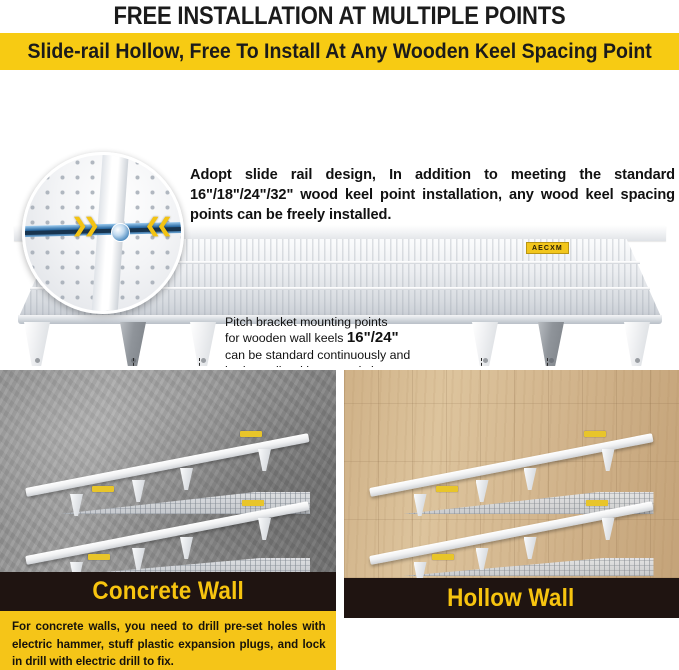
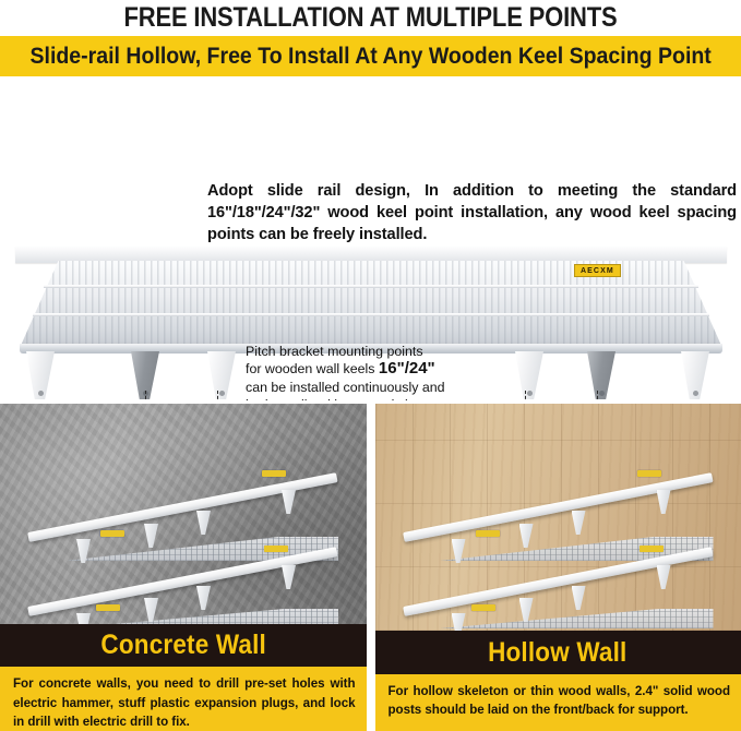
  FREE INSTALLATION AT MULTIPLE POINTS
  Slide-rail Hollow, Free To Install At Any Wooden Keel Spacing Point
  Adopt slide rail design, In addition to meeting the standard 16"/18"/24"/32" wood keel point installation, any wood keel spacing points can be freely installed.
  Pitch bracket mounting points
  for wooden wall keels 16"/24"
- can be standard continuously and
+ can be installed continuously and
- ❯❯
- ❮❮
  Concrete Wall
  For concrete walls, you need to drill pre-set holes with electric hammer, stuff plastic expansion plugs, and lock in drill with electric drill to fix.
  Hollow Wall
+ For hollow skeleton or thin wood walls, 2.4" solid wood posts should be laid on the front/back for support.
